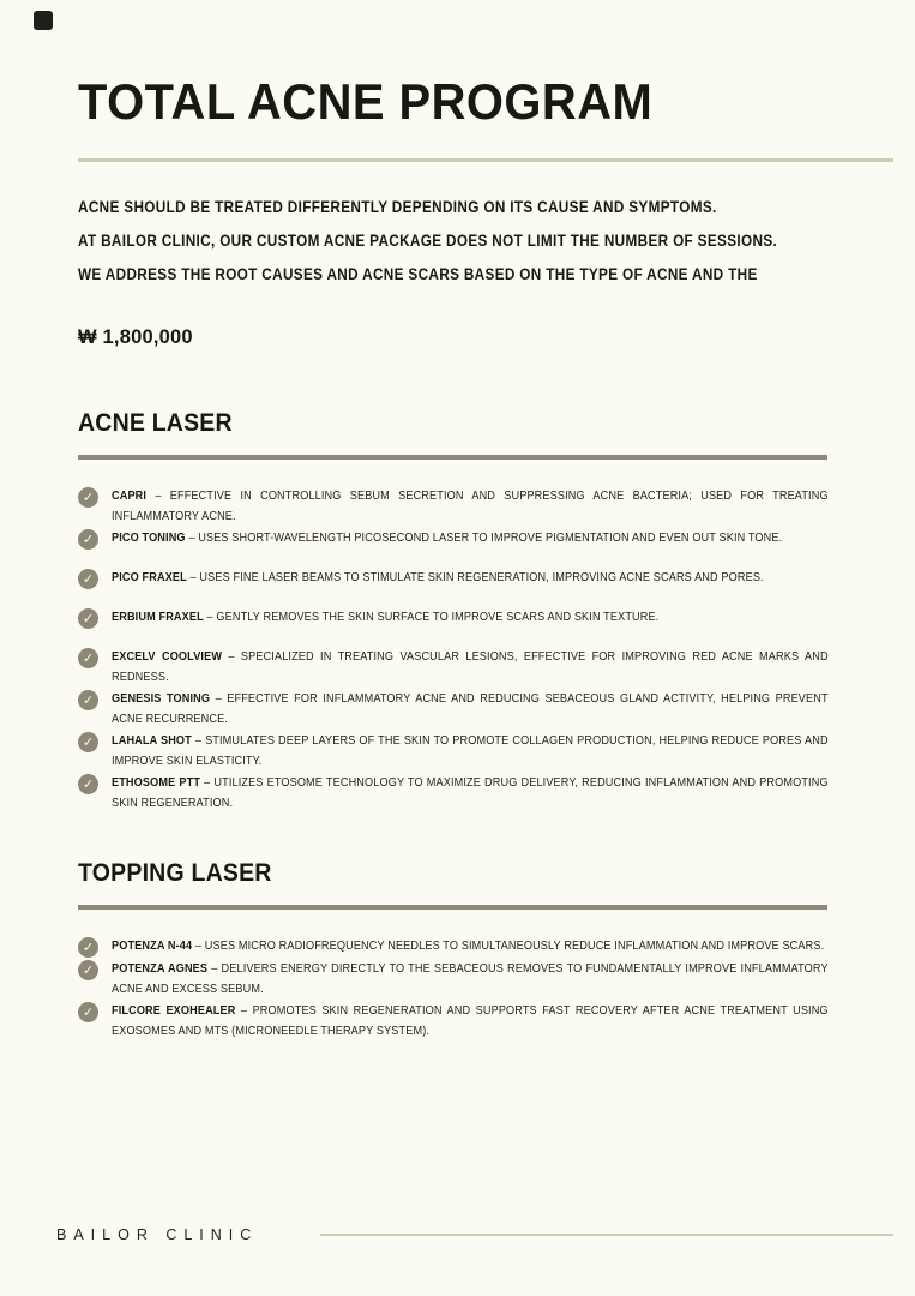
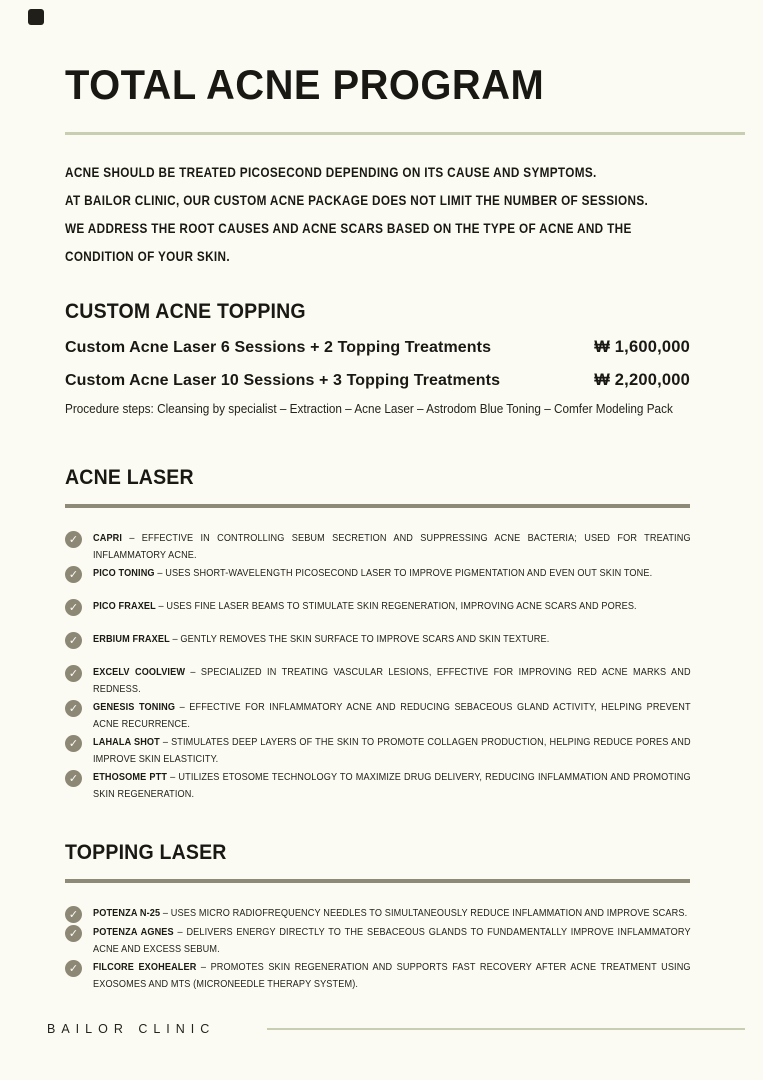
  TOTAL ACNE PROGRAM
- ACNE SHOULD BE TREATED DIFFERENTLY DEPENDING ON ITS CAUSE AND SYMPTOMS.
+ ACNE SHOULD BE TREATED PICOSECOND DEPENDING ON ITS CAUSE AND SYMPTOMS.
  AT BAILOR CLINIC, OUR CUSTOM ACNE PACKAGE DOES NOT LIMIT THE NUMBER OF SESSIONS.
  WE ADDRESS THE ROOT CAUSES AND ACNE SCARS BASED ON THE TYPE OF ACNE AND THE
+ CONDITION OF YOUR SKIN.
+ CUSTOM ACNE TOPPING
+ Custom Acne Laser 6 Sessions + 2 Topping Treatments
+ ₩ 1,600,000
+ Custom Acne Laser 10 Sessions + 3 Topping Treatments
- ₩ 1,800,000
+ ₩ 2,200,000
+ Procedure steps: Cleansing by specialist – Extraction – Acne Laser – Astrodom Blue Toning – Comfer Modeling Pack
  ACNE LASER
  ✓
  CAPRI – EFFECTIVE IN CONTROLLING SEBUM SECRETION AND SUPPRESSING ACNE BACTERIA; USED FOR TREATING INFLAMMATORY ACNE.
  ✓
  PICO TONING – USES SHORT-WAVELENGTH PICOSECOND LASER TO IMPROVE PIGMENTATION AND EVEN OUT SKIN TONE.
  ✓
  PICO FRAXEL – USES FINE LASER BEAMS TO STIMULATE SKIN REGENERATION, IMPROVING ACNE SCARS AND PORES.
  ✓
  ERBIUM FRAXEL – GENTLY REMOVES THE SKIN SURFACE TO IMPROVE SCARS AND SKIN TEXTURE.
  ✓
  EXCELV COOLVIEW – SPECIALIZED IN TREATING VASCULAR LESIONS, EFFECTIVE FOR IMPROVING RED ACNE MARKS AND REDNESS.
  ✓
  GENESIS TONING – EFFECTIVE FOR INFLAMMATORY ACNE AND REDUCING SEBACEOUS GLAND ACTIVITY, HELPING PREVENT ACNE RECURRENCE.
  ✓
  LAHALA SHOT – STIMULATES DEEP LAYERS OF THE SKIN TO PROMOTE COLLAGEN PRODUCTION, HELPING REDUCE PORES AND IMPROVE SKIN ELASTICITY.
  ✓
  ETHOSOME PTT – UTILIZES ETOSOME TECHNOLOGY TO MAXIMIZE DRUG DELIVERY, REDUCING INFLAMMATION AND PROMOTING SKIN REGENERATION.
  TOPPING LASER
  ✓
- POTENZA N-44 – USES MICRO RADIOFREQUENCY NEEDLES TO SIMULTANEOUSLY REDUCE INFLAMMATION AND IMPROVE SCARS.
+ POTENZA N-25 – USES MICRO RADIOFREQUENCY NEEDLES TO SIMULTANEOUSLY REDUCE INFLAMMATION AND IMPROVE SCARS.
  ✓
- POTENZA AGNES – DELIVERS ENERGY DIRECTLY TO THE SEBACEOUS REMOVES TO FUNDAMENTALLY IMPROVE INFLAMMATORY ACNE AND EXCESS SEBUM.
+ POTENZA AGNES – DELIVERS ENERGY DIRECTLY TO THE SEBACEOUS GLANDS TO FUNDAMENTALLY IMPROVE INFLAMMATORY ACNE AND EXCESS SEBUM.
  ✓
  FILCORE EXOHEALER – PROMOTES SKIN REGENERATION AND SUPPORTS FAST RECOVERY AFTER ACNE TREATMENT USING EXOSOMES AND MTS (MICRONEEDLE THERAPY SYSTEM).
  BAILOR CLINIC
